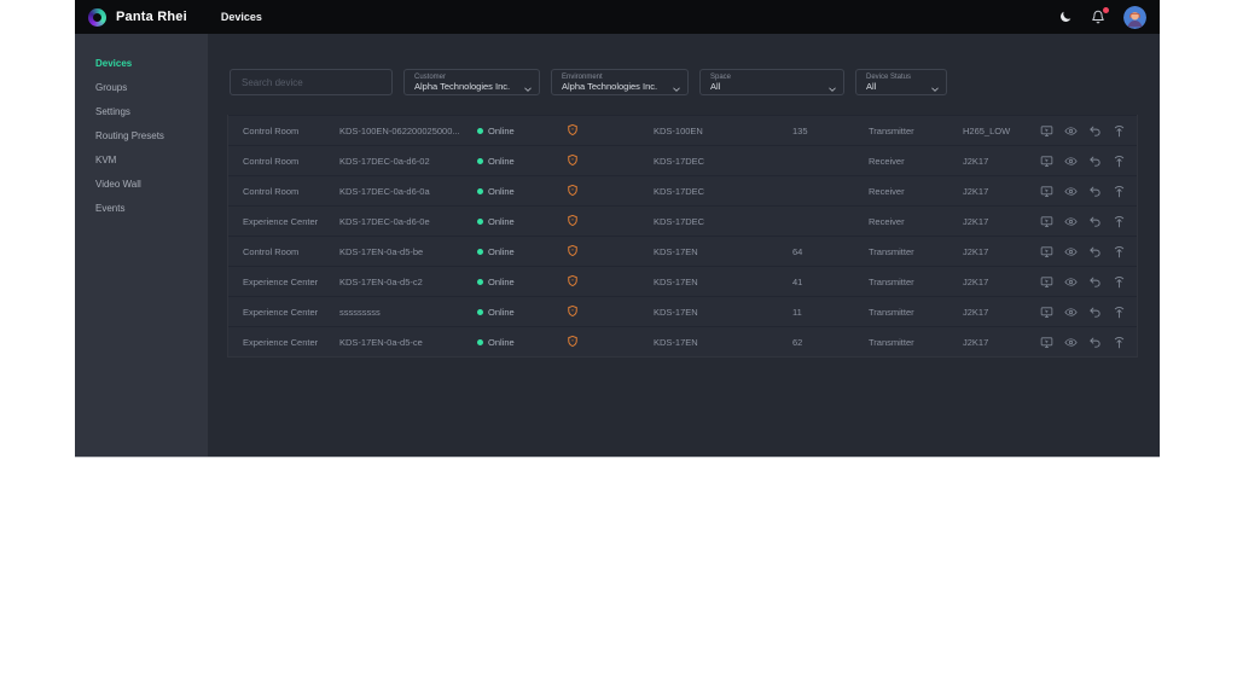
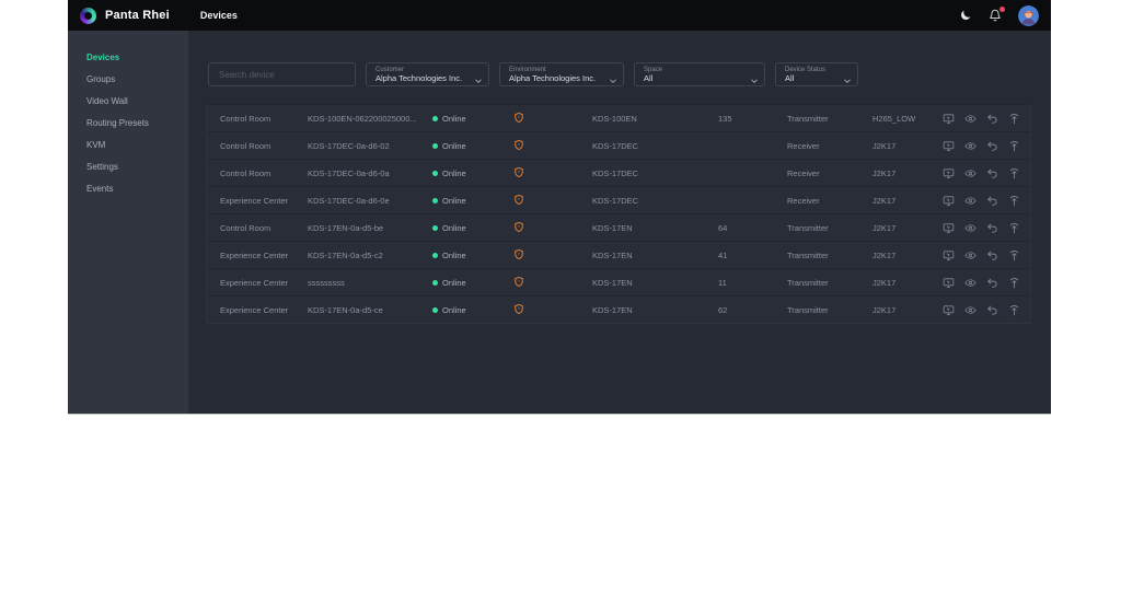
  Panta Rhei
  Devices
  Devices
  Groups
- Settings
+ Video Wall
  Routing Presets
  KVM
- Video Wall
+ Settings
  Events
  Search device
  Alpha Technologies Inc.
  Alpha Technologies Inc.
  All
  All
  Control Room
  KDS-100EN-062200025000...
  Online
  KDS-100EN
  135
  Transmitter
  H265_LOW
  Control Room
  KDS-17DEC-0a-d6-02
  Online
  KDS-17DEC
  Receiver
  J2K17
  Control Room
  KDS-17DEC-0a-d6-0a
  Online
  KDS-17DEC
  Receiver
  J2K17
  Experience Center
  KDS-17DEC-0a-d6-0e
  Online
  KDS-17DEC
  Receiver
  J2K17
  Control Room
  KDS-17EN-0a-d5-be
  Online
  KDS-17EN
  64
  Transmitter
  J2K17
  Experience Center
  KDS-17EN-0a-d5-c2
  Online
  KDS-17EN
  41
  Transmitter
  J2K17
  Experience Center
  sssssssss
  Online
  KDS-17EN
  11
  Transmitter
  J2K17
  Experience Center
  KDS-17EN-0a-d5-ce
  Online
  KDS-17EN
  62
  Transmitter
  J2K17
